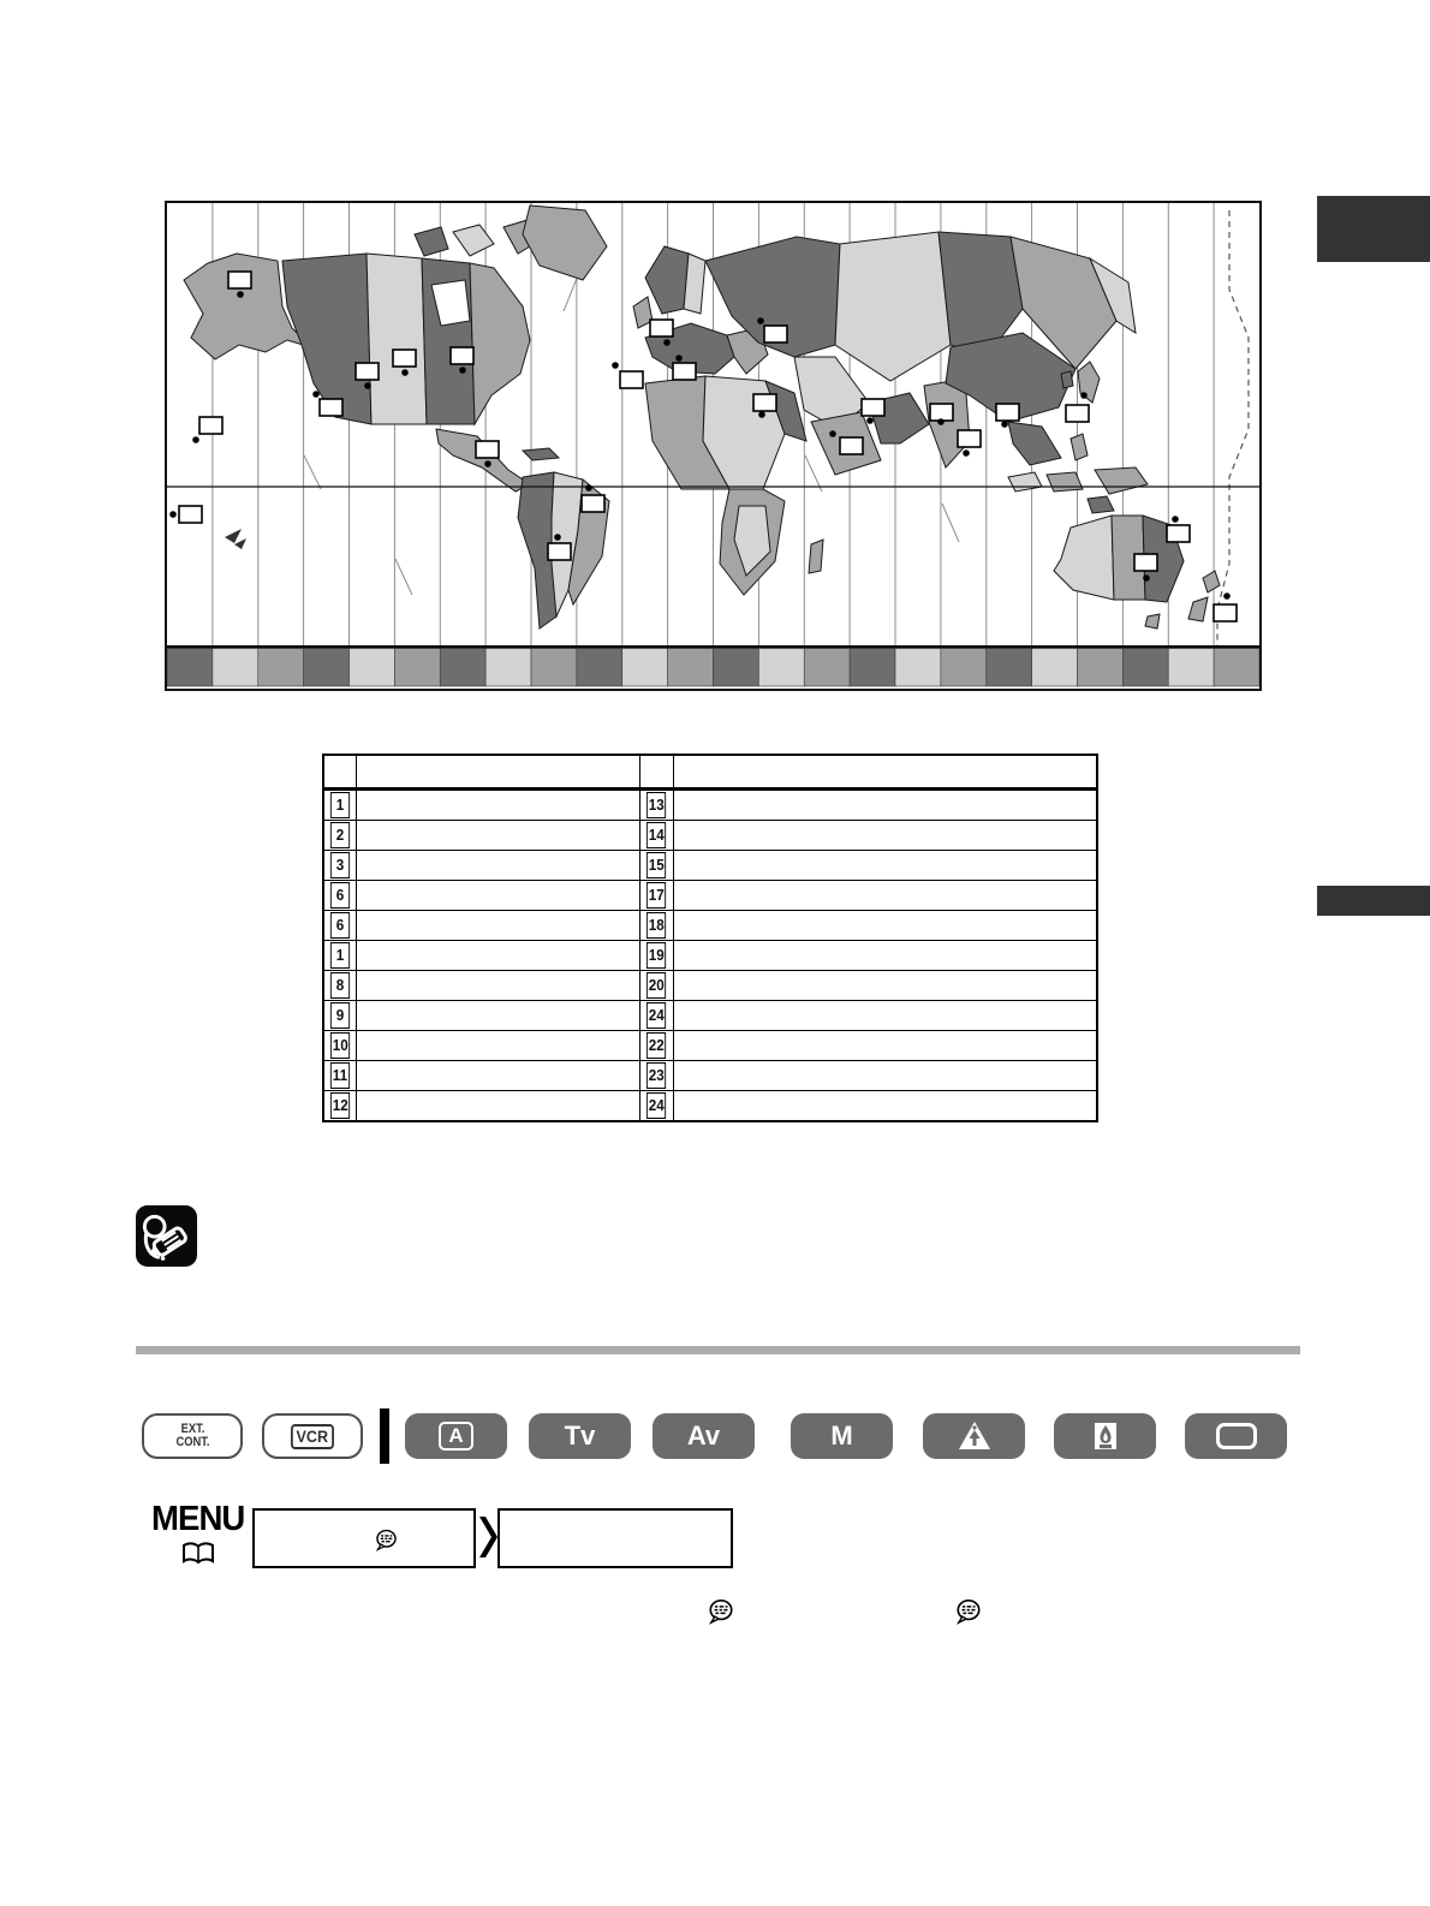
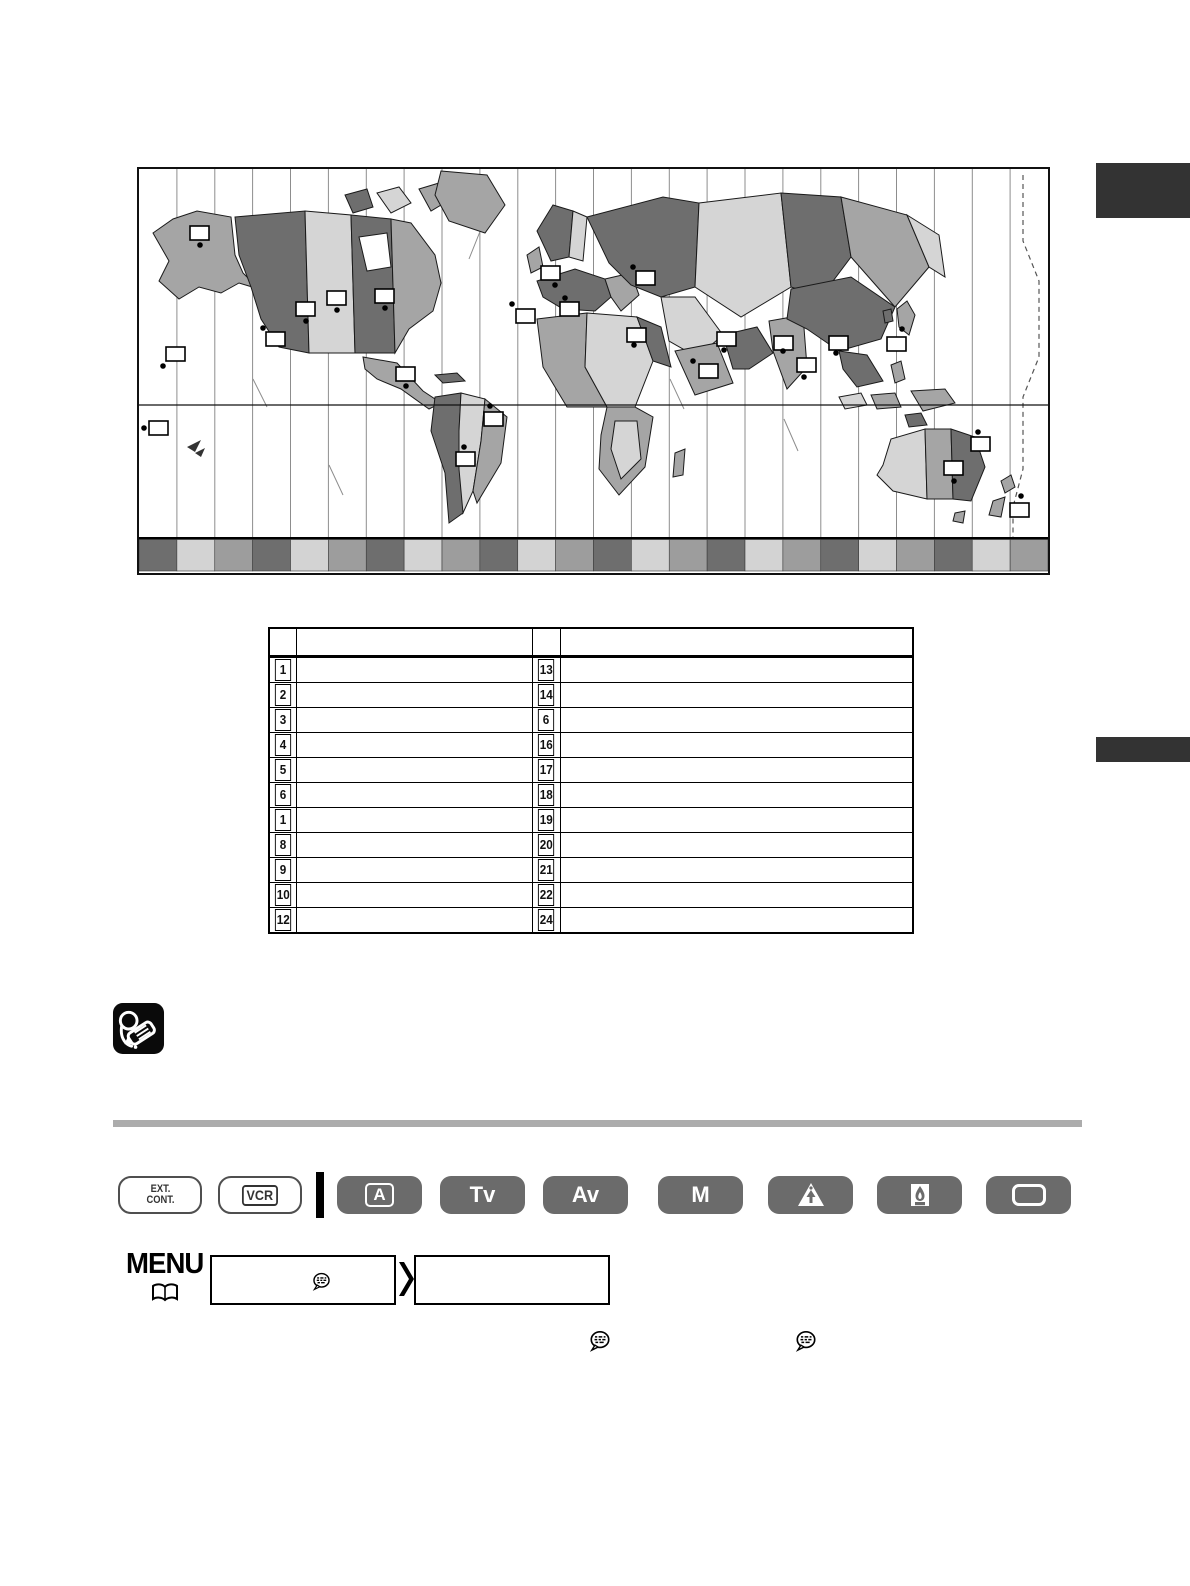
  1		13
  2		14
- 3		15
+ 3		6
+ 4		16
- 6		17
+ 5		17
  6		18
  1		19
  8		20
- 9		24
+ 9		21
  10		22
- 11		23
  12		24
  EXT.
  CONT.
  VCR
  A
  Tv
  Av
  M
  MENU
